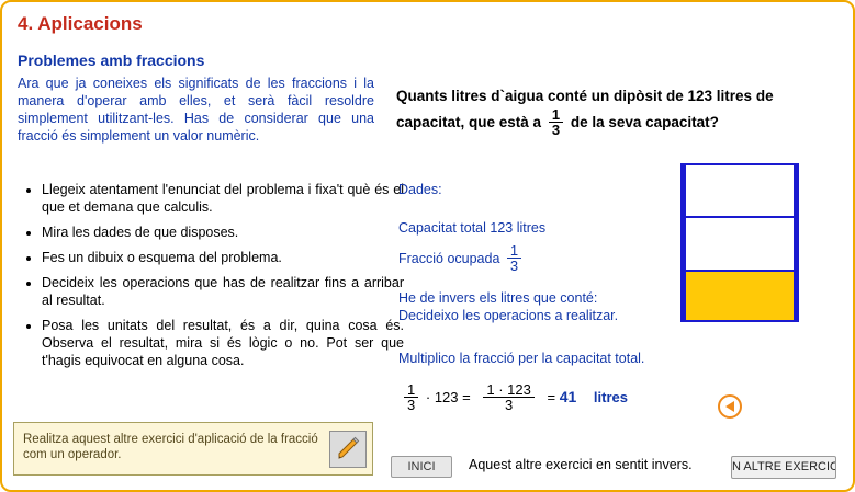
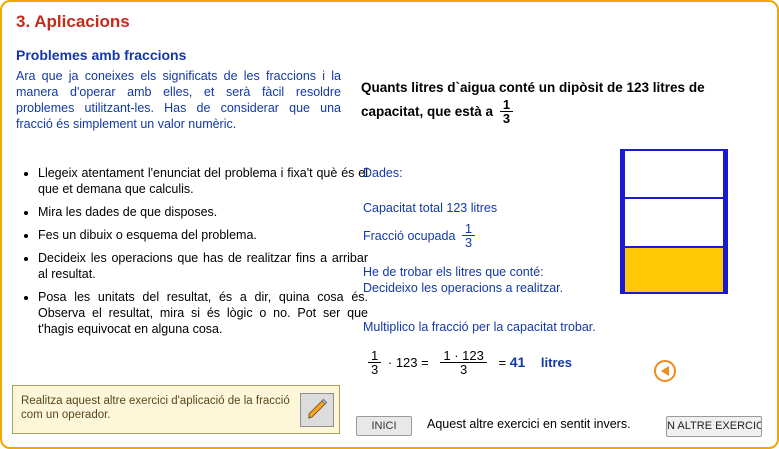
- 4. Aplicacions
+ 3. Aplicacions
  Problemes amb fraccions
- Ara que ja coneixes els significats de les fraccions i la manera d'operar amb elles, et serà fàcil resoldre simplement utilitzant-les. Has de considerar que una fracció és simplement un valor numèric.
+ Ara que ja coneixes els significats de les fraccions i la manera d'operar amb elles, et serà fàcil resoldre problemes utilitzant-les. Has de considerar que una fracció és simplement un valor numèric.
  Llegeix atentament l'enunciat del problema i fixa't què és el que et demana que calculis.
  Mira les dades de que disposes.
  Fes un dibuix o esquema del problema.
  Decideix les operacions que has de realitzar fins a arribar al resultat.
  Posa les unitats del resultat, és a dir, quina cosa és. Observa el resultat, mira si és lògic o no. Pot ser que t'hagis equivocat en alguna cosa.
  Quants litres d`aigua conté un dipòsit de 123 litres de capacitat, que està a
  1
  3
- de la seva capacitat?
  Dades:
  Capacitat total 123 litres
  Fracció ocupada
  1
  3
- He de invers els litres que conté:
+ He de trobar els litres que conté:
  Decideixo les operacions a realitzar.
- Multiplico la fracció per la capacitat total.
+ Multiplico la fracció per la capacitat trobar.
  1
  3
  · 123 =
  1 · 123
  3
  = 41 litres
  Realitza aquest altre exercici d'aplicació de la fracció com un operador.
  INICI
  Aquest altre exercici en sentit invers.
  N ALTRE EXERCIC
